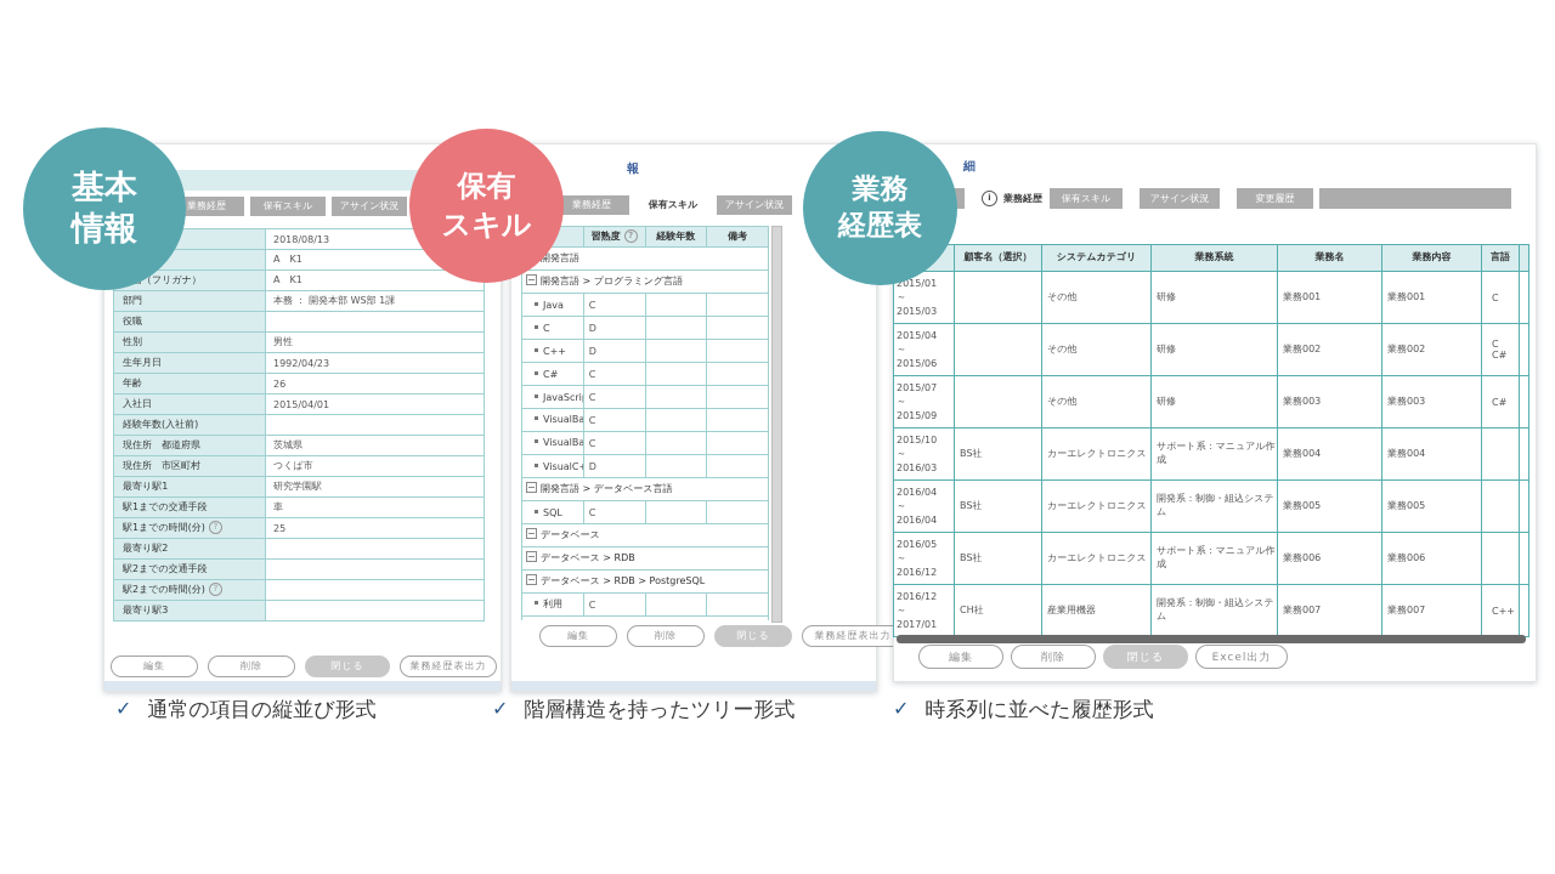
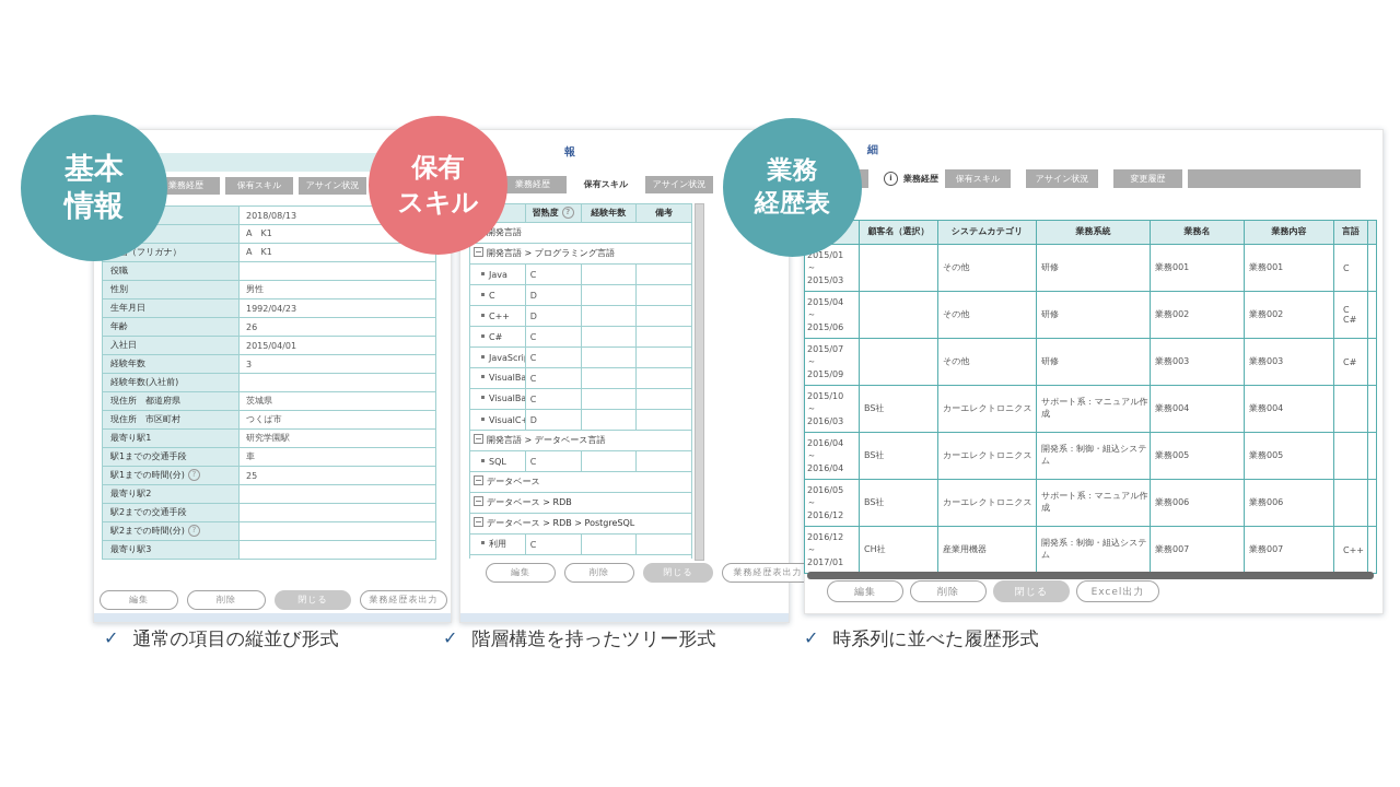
  業務経歴
  保有スキル
  アサイン状況
  	2018/08/13
  	A K1
  （フリガナ）	A K1
- 部門	本務 ： 開発本部 WS部 1課
  役職
  性別	男性
  生年月日	1992/04/23
  年齢	26
  入社日	2015/04/01
+ 経験年数	3
  経験年数(入社前)
  現住所 都道府県	茨城県
  現住所 市区町村	つくば市
  最寄り駅1	研究学園駅
  駅1までの交通手段	車
  駅1までの時間(分) ?	25
  最寄り駅2
  駅2までの交通手段
  駅2までの時間(分) ?
  最寄り駅3
  編集
  削除
  閉じる
  業務経歴表出力
  報
  業務経歴
  保有スキル
  アサイン状況
  	習熟度 ?	経験年数	備考
  開発言語
  開発言語 > プログラミング言語
  Java	C
  C	D
  C++	D
  C#	C
  JavaScri	C
  VisualC	D
  開発言語 > データベース言語
  SQL	C
  データベース
  データベース > RDB
  データベース > RDB > PostgreSQL
  利用	C
  編集
  削除
  閉じる
  業務経歴表出力
  細
  i
  業務経歴
  保有スキル
  アサイン状況
  変更履歴
  	顧客名（選択）	システムカテゴリ	業務系統	業務名	業務内容	言語
  2015/01～2015/03		その他	研修	業務001	業務001	C
  2015/04～2015/06		その他	研修	業務002	業務002	C C#
  2015/07～2015/09		その他	研修	業務003	業務003	C#
  2015/10～2016/03	BS社	カーエレクトロニクス	サポート系：マニュアル作成	業務004	業務004
  2016/04～2016/04	BS社	カーエレクトロニクス	開発系：制御・組込システム	業務005	業務005
  2016/05～2016/12	BS社	カーエレクトロニクス	サポート系：マニュアル作成	業務006	業務006
  2016/12～2017/01	CH社	産業用機器	開発系：制御・組込システム	業務007	業務007	C++
  編集
  削除
  閉じる
  Excel出力
  基本
  情報
  保有
  スキル
  業務
  経歴表
  ✓
  通常の項目の縦並び形式
  ✓
  階層構造を持ったツリー形式
  ✓
  時系列に並べた履歴形式
